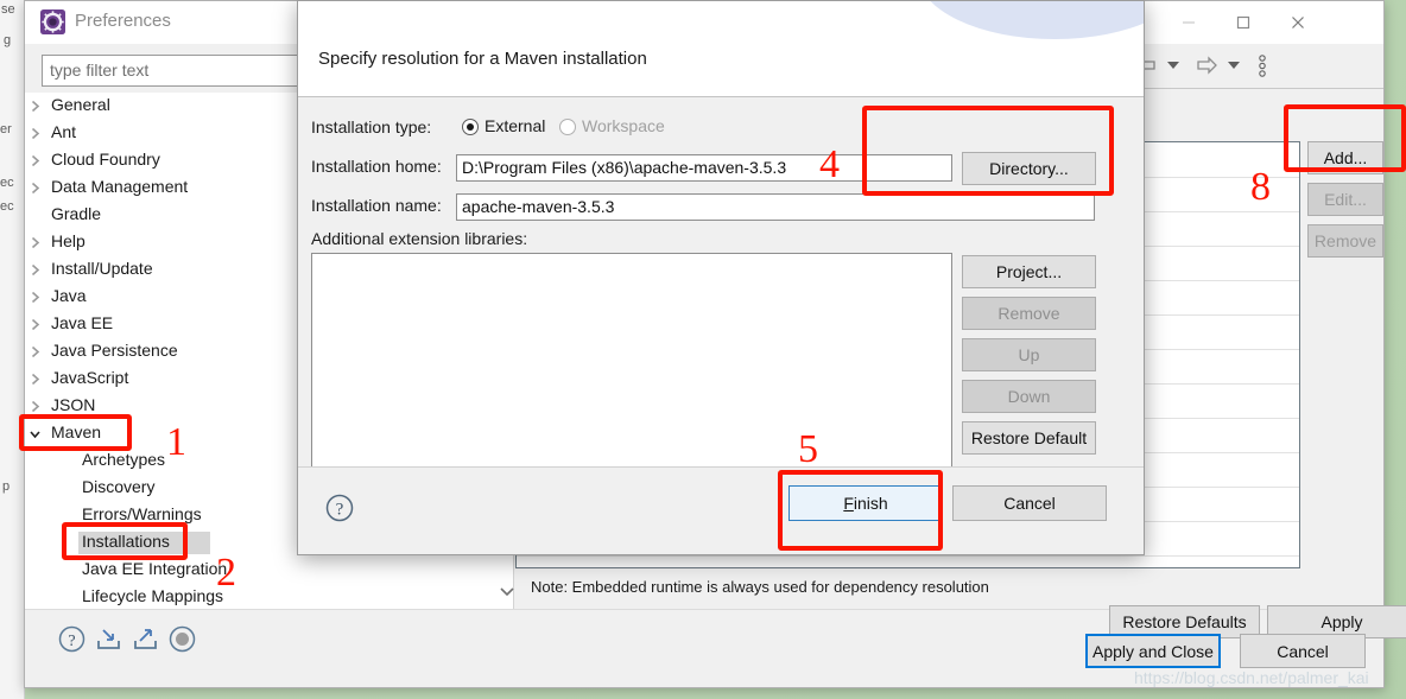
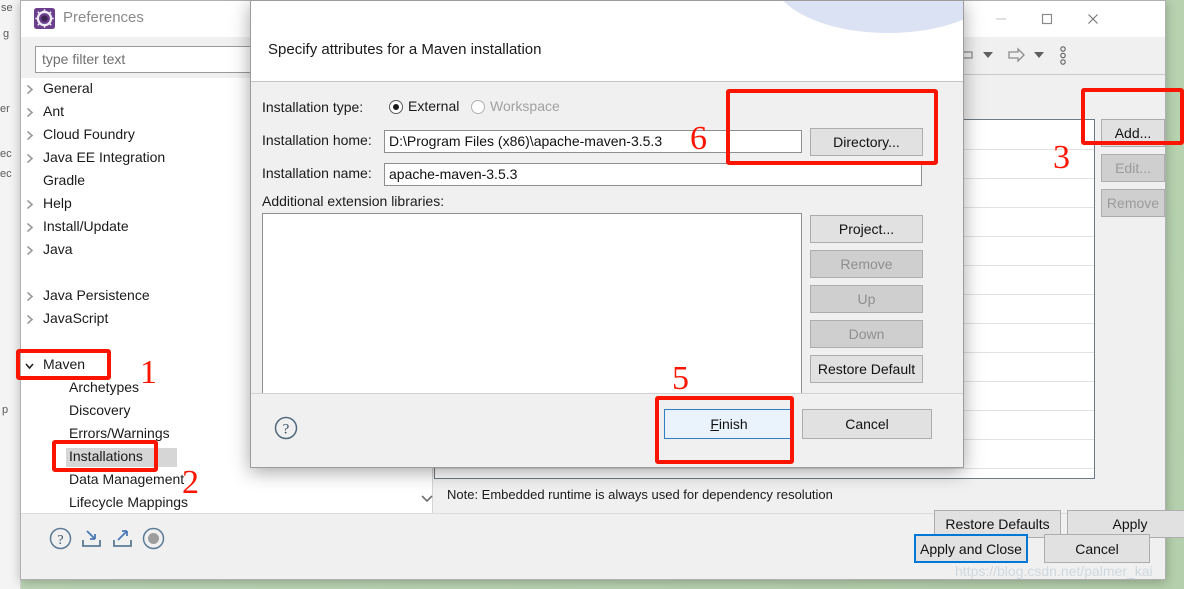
  se
  g
  er
  ec
  ec
  p
  Preferences
  type filter text
  General
  Ant
  Cloud Foundry
- Data Management
+ Java EE Integration
  Gradle
  Help
  Install/Update
  Java
- Java EE
  Java Persistence
  JavaScript
- JSON
  Maven
  Archetypes
  Discovery
  Errors/Warnings
  Installations
- Java EE Integration
+ Data Management
  Lifecycle Mappings
  ?
  Add...
  Edit...
  Remove
  Note: Embedded runtime is always used for dependency resolution
  Restore Defaults
  Apply
  Apply and Close
  Cancel
- Specify resolution for a Maven installation
+ Specify attributes for a Maven installation
  Installation type:
  External
  Workspace
  Installation home:
  D:\Program Files (x86)\apache-maven-3.5.3
  Directory...
  Installation name:
  apache-maven-3.5.3
  Additional extension libraries:
  Project...
  Remove
  Up
  Down
  Restore Default
  ?
  F
  inish
  Cancel
  1
  2
- 8
+ 3
- 4
+ 6
  5
  https://blog.csdn.net/palmer_kai
